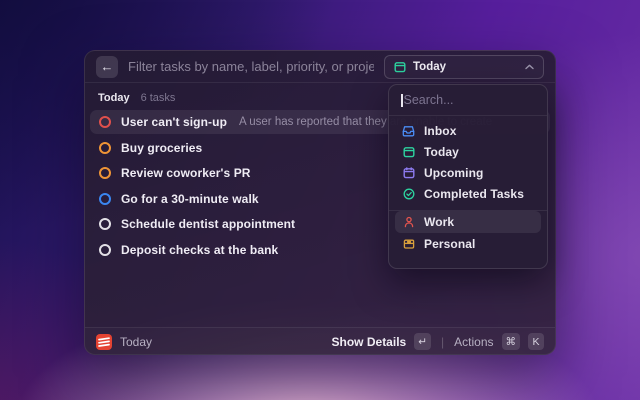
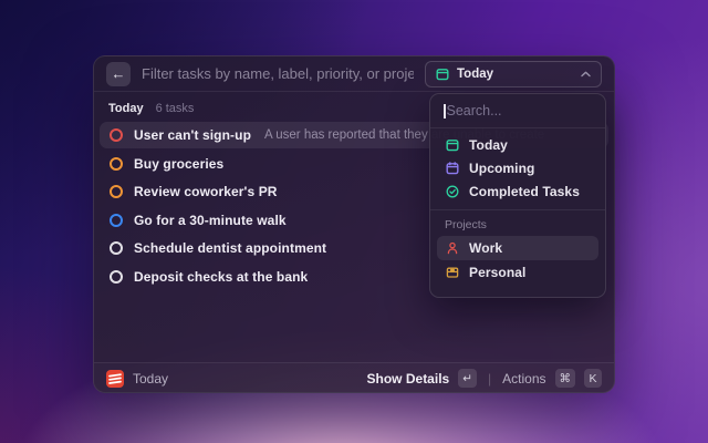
  ←
  Filter tasks by name, label, priority, or proje
  Today
  Today
  6 tasks
  User can't sign-up
  Buy groceries
  Review coworker's PR
  Go for a 30-minute walk
  Schedule dentist appointment
  Deposit checks at the bank
  Today
  Show Details
  ↵
  |
  Actions
  ⌘
  K
  Search...
- Inbox
  Today
  Upcoming
  Completed Tasks
+ Projects
  Work
  Personal
